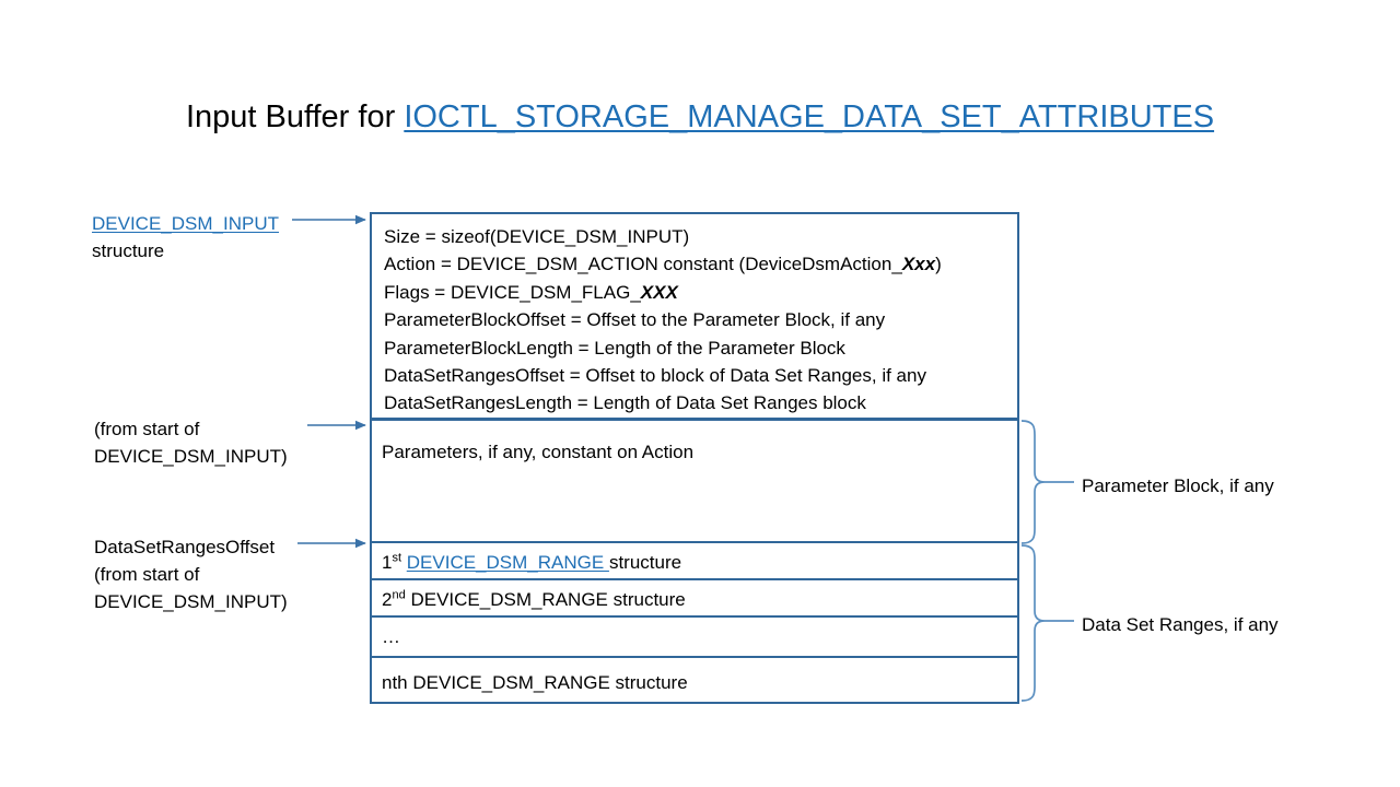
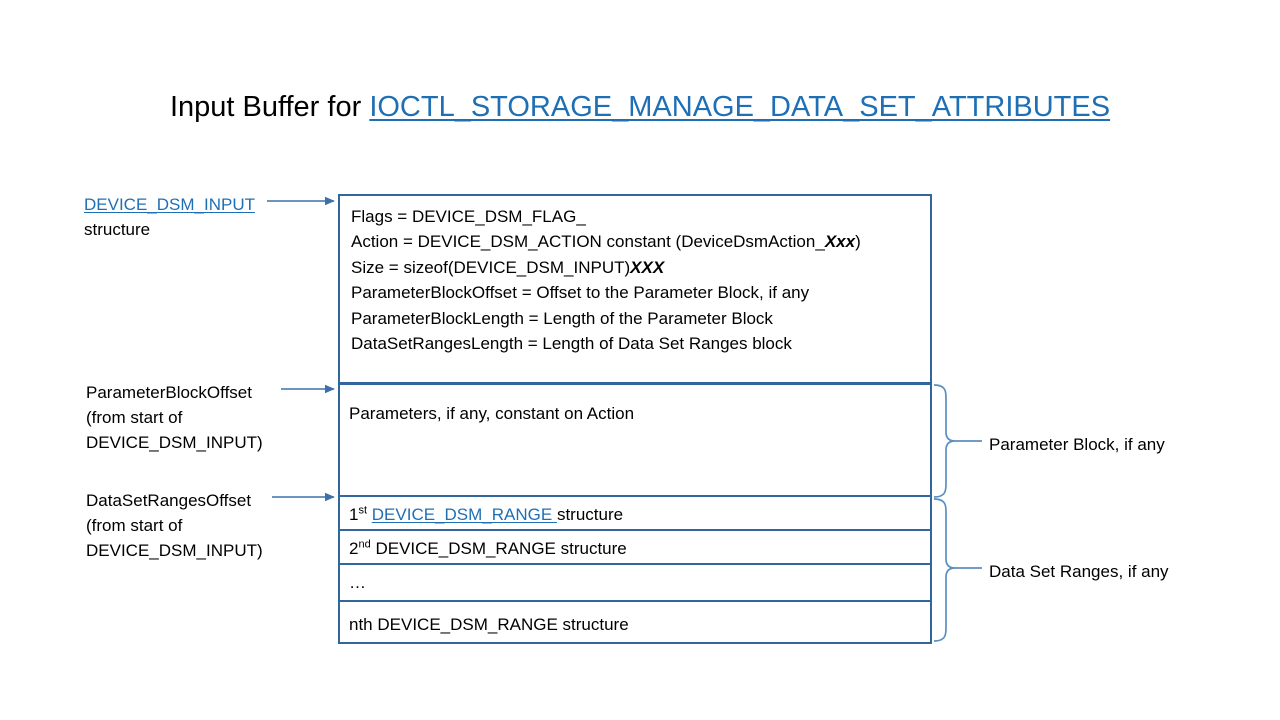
  Input Buffer for IOCTL_STORAGE_MANAGE_DATA_SET_ATTRIBUTES
  DEVICE_DSM_INPUT
  structure
+ ParameterBlockOffset
  (from start of
  DEVICE_DSM_INPUT)
  DataSetRangesOffset
  (from start of
  DEVICE_DSM_INPUT)
- Size = sizeof(DEVICE_DSM_INPUT)
+ Flags = DEVICE_DSM_FLAG_
  Action = DEVICE_DSM_ACTION constant (DeviceDsmAction_Xxx)
- Flags = DEVICE_DSM_FLAG_XXX
+ Size = sizeof(DEVICE_DSM_INPUT)XXX
  ParameterBlockOffset = Offset to the Parameter Block, if any
  ParameterBlockLength = Length of the Parameter Block
- DataSetRangesOffset = Offset to block of Data Set Ranges, if any
  DataSetRangesLength = Length of Data Set Ranges block
  Parameters, if any, constant on Action
  1st DEVICE_DSM_RANGE structure
  2nd DEVICE_DSM_RANGE structure
  …
  nth DEVICE_DSM_RANGE structure
  Parameter Block, if any
  Data Set Ranges, if any
